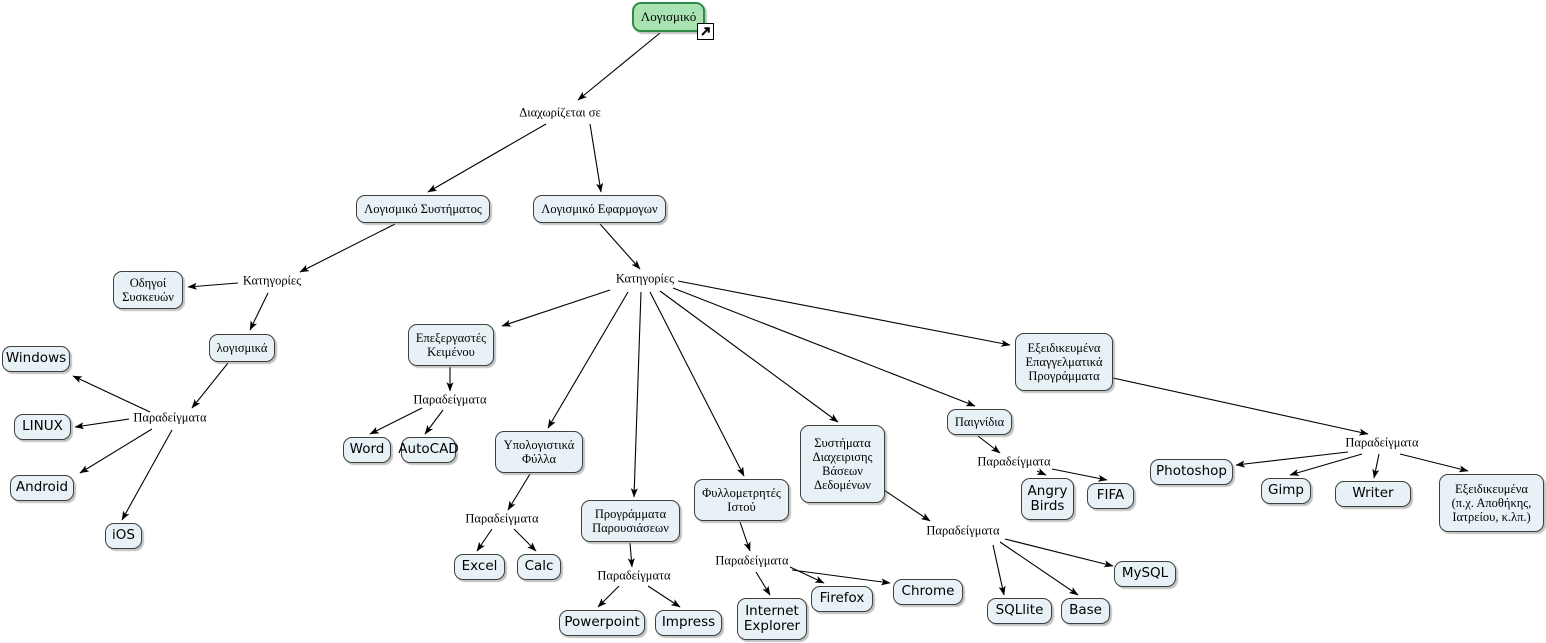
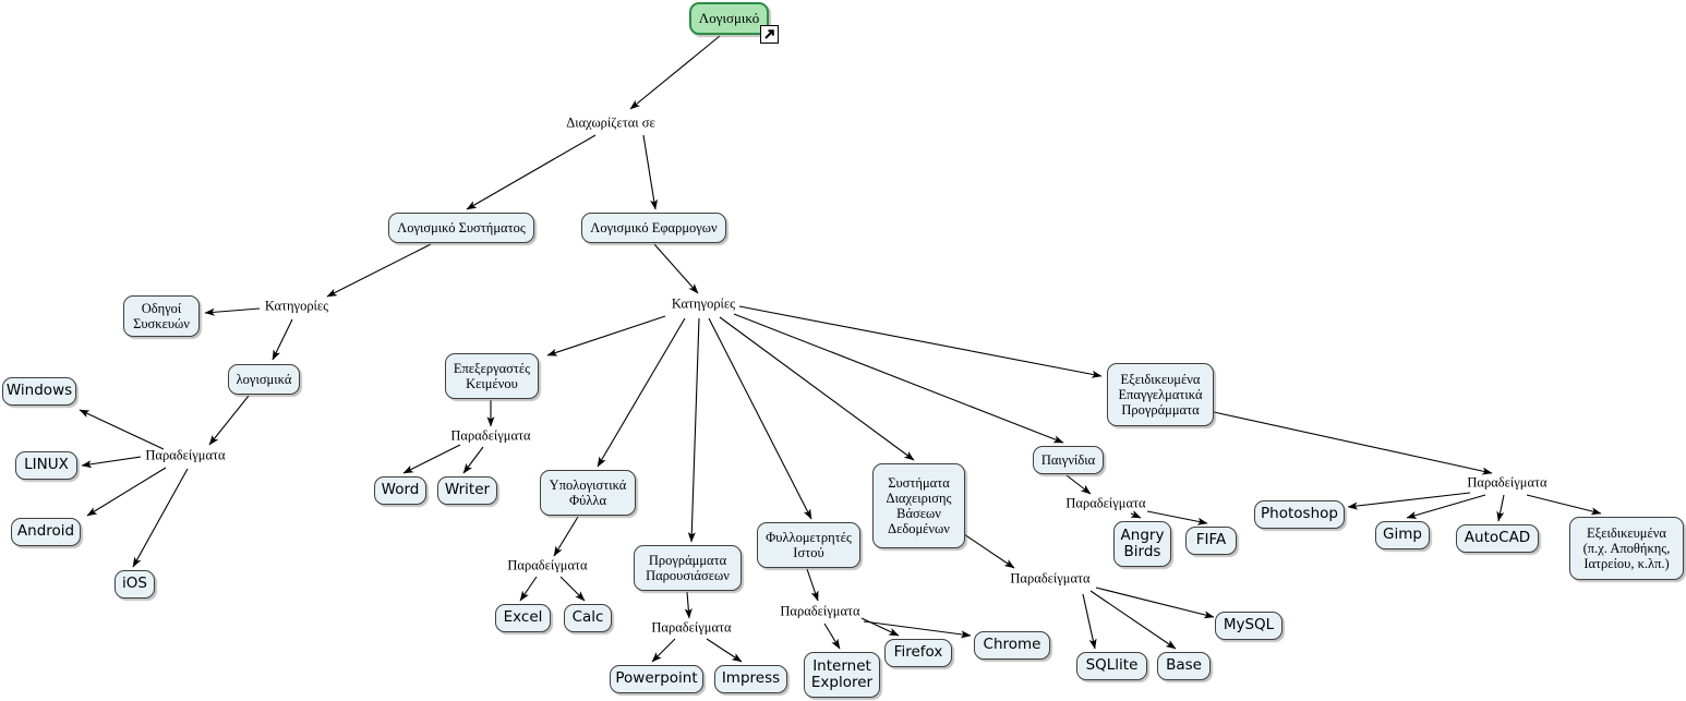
  Λογισμικό
  Λογισμικό Συστήματος
  Λογισμικό Εφαρμογων
  Οδηγοί
  Συσκευών
  λογισμικά
  Windows
  LINUX
  Android
  iOS
  Επεξεργαστές
  Κειμένου
  Word
- AutoCAD
+ Writer
  Υπολογιστικά
  Φύλλα
  Excel
  Calc
  Προγράμματα
  Παρουσιάσεων
  Powerpoint
  Impress
  Φυλλομετρητές
  Ιστού
  Internet
  Explorer
  Firefox
  Chrome
  Συστήματα
  Διαχειρισης
  Βάσεων
  Δεδομένων
  SQLlite
  Base
  MySQL
  Παιγνίδια
  Angry
  Birds
  FIFA
  Εξειδικευμένα
  Επαγγελματικά
  Προγράμματα
  Photoshop
  Gimp
- Writer
+ AutoCAD
  Εξειδικευμένα
  (π.χ. Αποθήκης,
  Ιατρείου, κ.λπ.)
  Διαχωρίζεται σε
  Κατηγορίες
  Κατηγορίες
  Παραδείγματα
  Παραδείγματα
  Παραδείγματα
  Παραδείγματα
  Παραδείγματα
  Παραδείγματα
  Παραδείγματα
  Παραδείγματα
